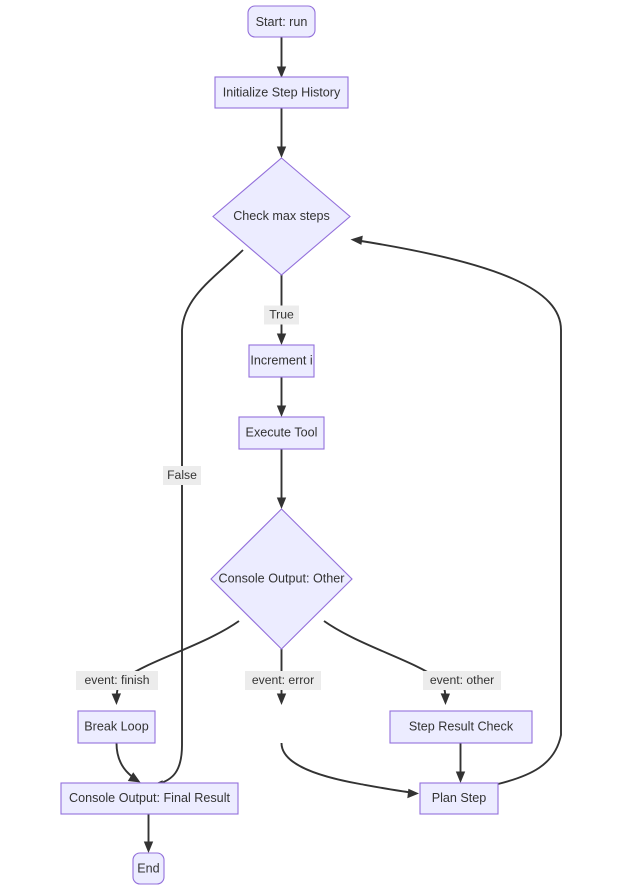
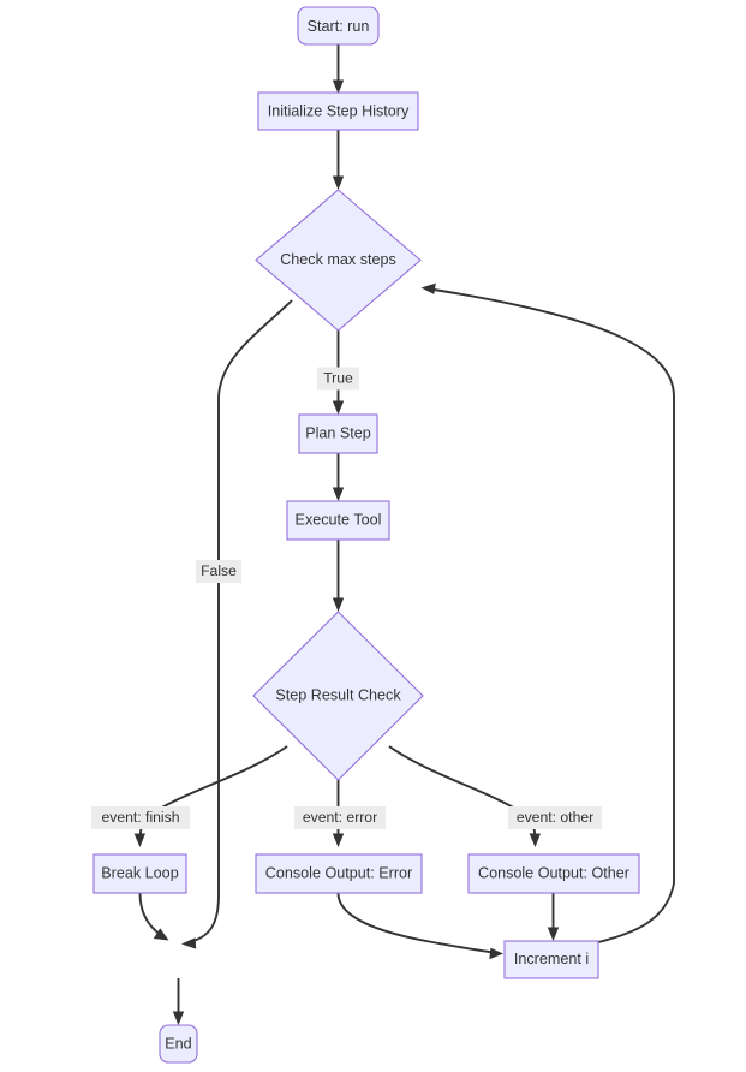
  True
  False
  event: finish
  event: error
  event: other
  Start: run
  Initialize Step History
  Check max steps
- Increment i
+ Plan Step
  Execute Tool
- Console Output: Other
+ Step Result Check
  Break Loop
+ Console Output: Error
- Step Result Check
+ Console Output: Other
- Console Output: Final Result
- Plan Step
+ Increment i
  End
